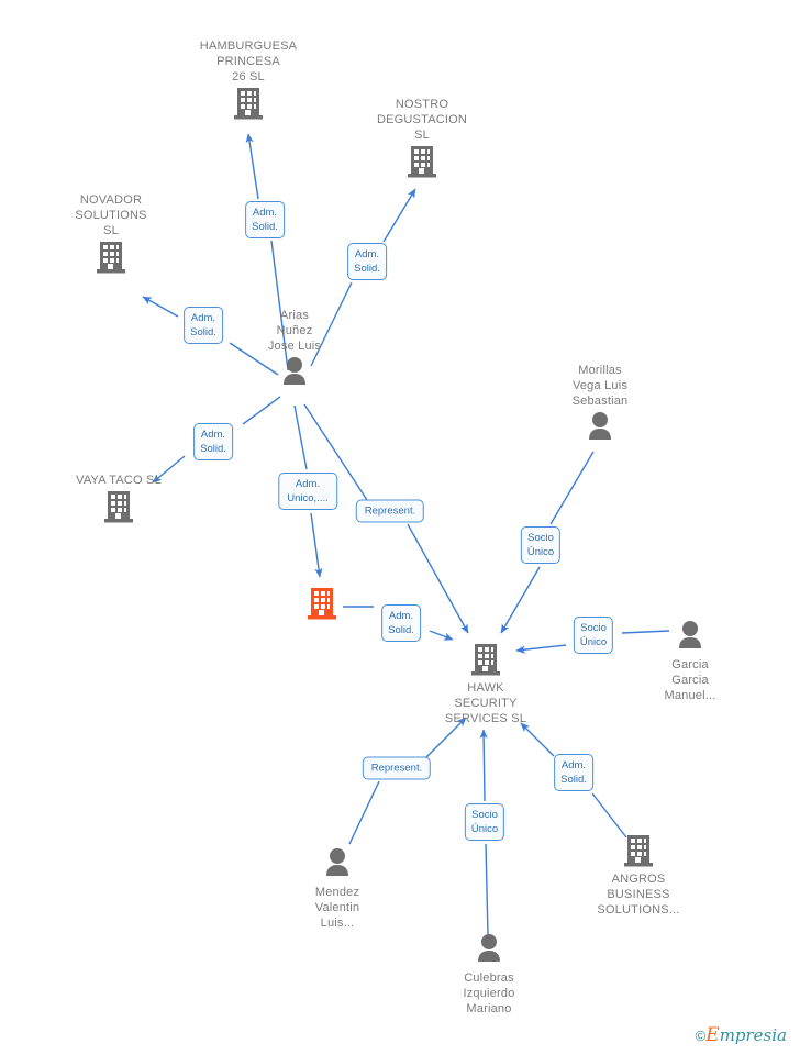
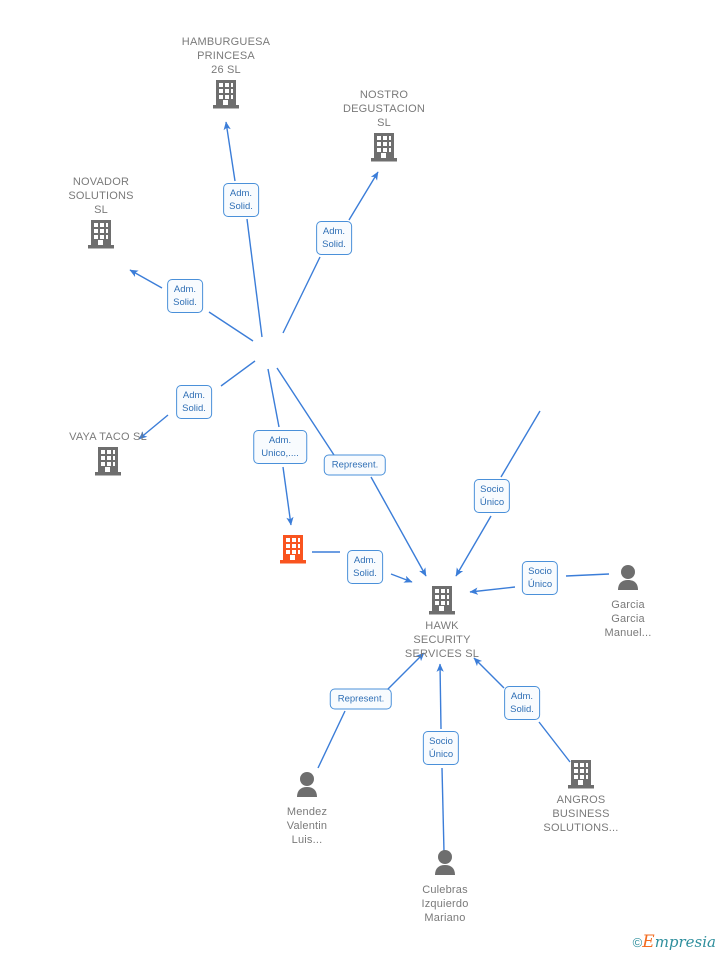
  HAMBURGUESA
  PRINCESA
  26 SL
  NOSTRO
  DEGUSTACION
  SL
  NOVADOR
  SOLUTIONS
  SL
- Arias
- Nuñez
- Jose Luis
- Morillas
- Vega Luis
- Sebastian
  VAYA TACO SL
  HAWK
  SECURITY
  SERVICES SL
  Garcia
  Garcia
  Manuel...
  Mendez
  Valentin
  Luis...
  ANGROS
  BUSINESS
  SOLUTIONS...
  Culebras
  Izquierdo
  Mariano
  Adm.
  Solid.
  Adm.
  Solid.
  Adm.
  Solid.
  Adm.
  Solid.
  Adm.
  Unico,....
  Represent.
  Adm.
  Solid.
  Socio
  Único
  Socio
  Único
  Represent.
  Socio
  Único
  Adm.
  Solid.
  ©Empresia
